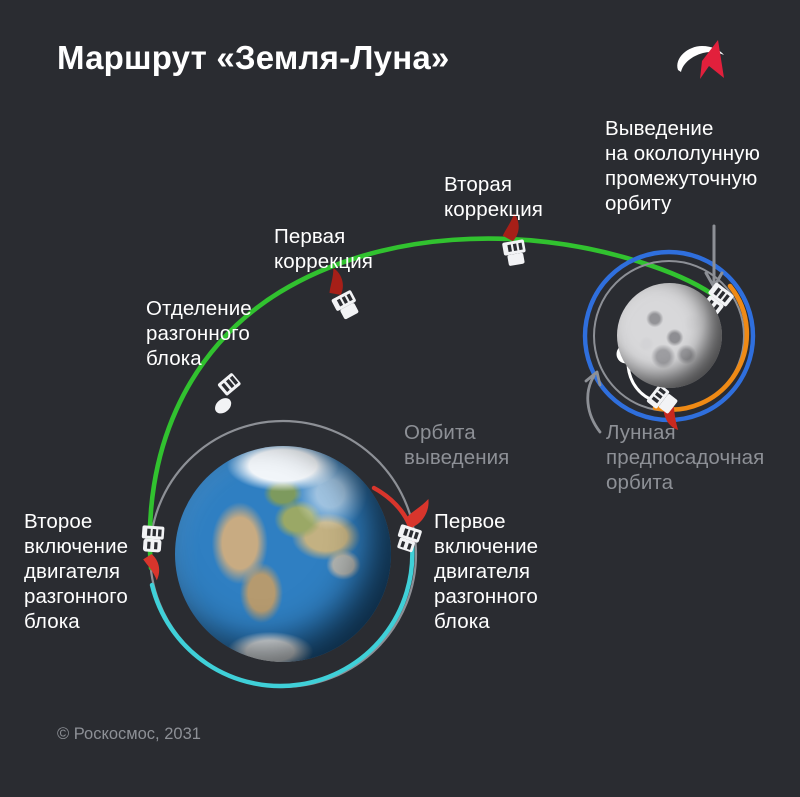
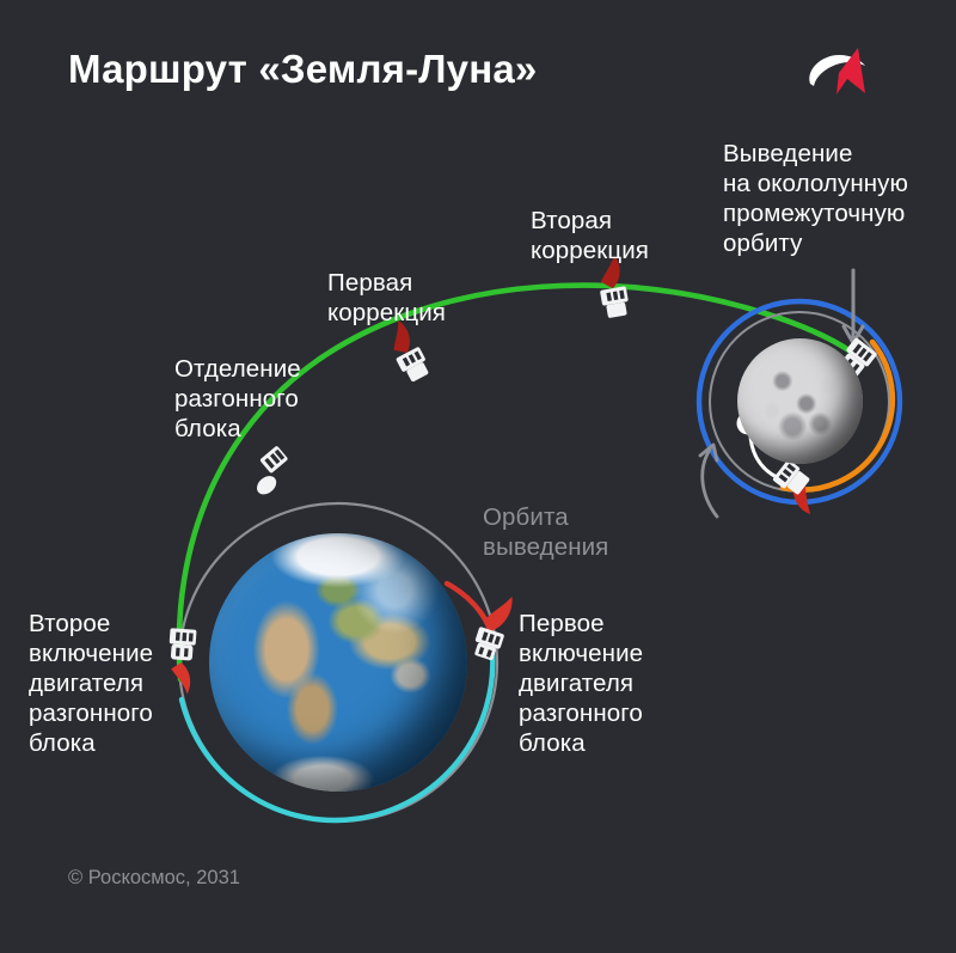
  Маршрут «Земля-Луна»
  Отделение
  разгонного
  блока
  Первая
  коррекция
  Вторая
  коррекция
  Выведение
  на окололунную
  промежуточную
  орбиту
  Второе
  включение
  двигателя
  разгонного
  блока
  Первое
  включение
  двигателя
  разгонного
  блока
  Орбита
  выведения
- Лунная
- предпосадочная
- орбита
  © Роскосмос, 2031
